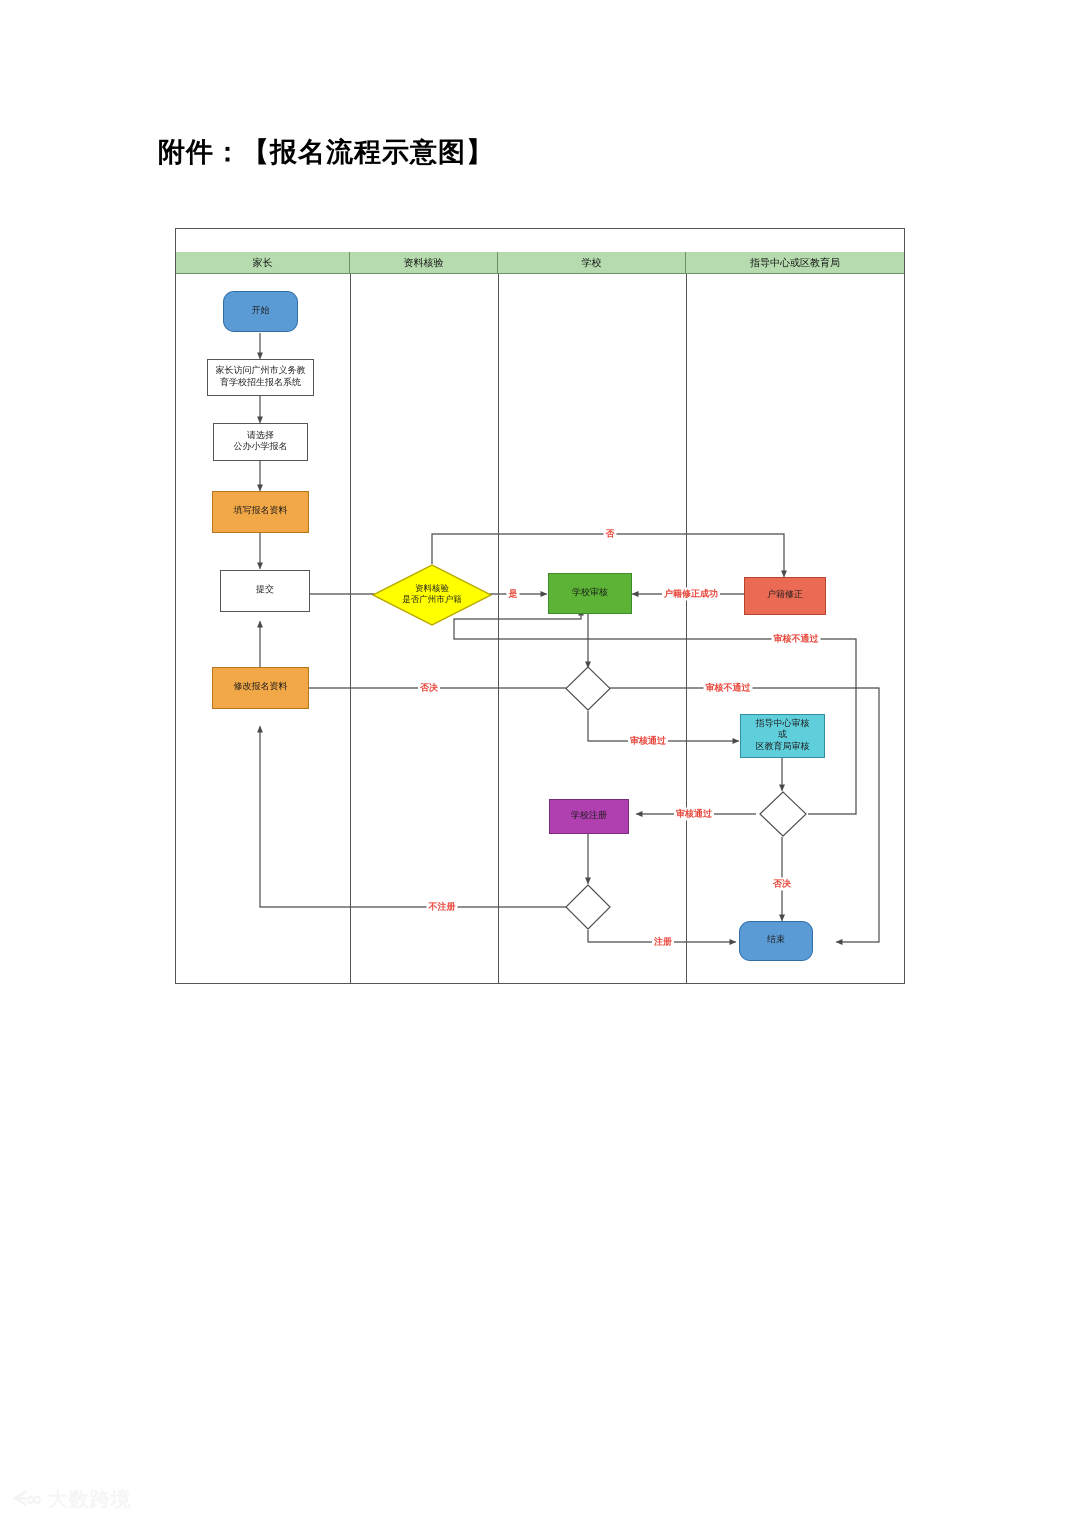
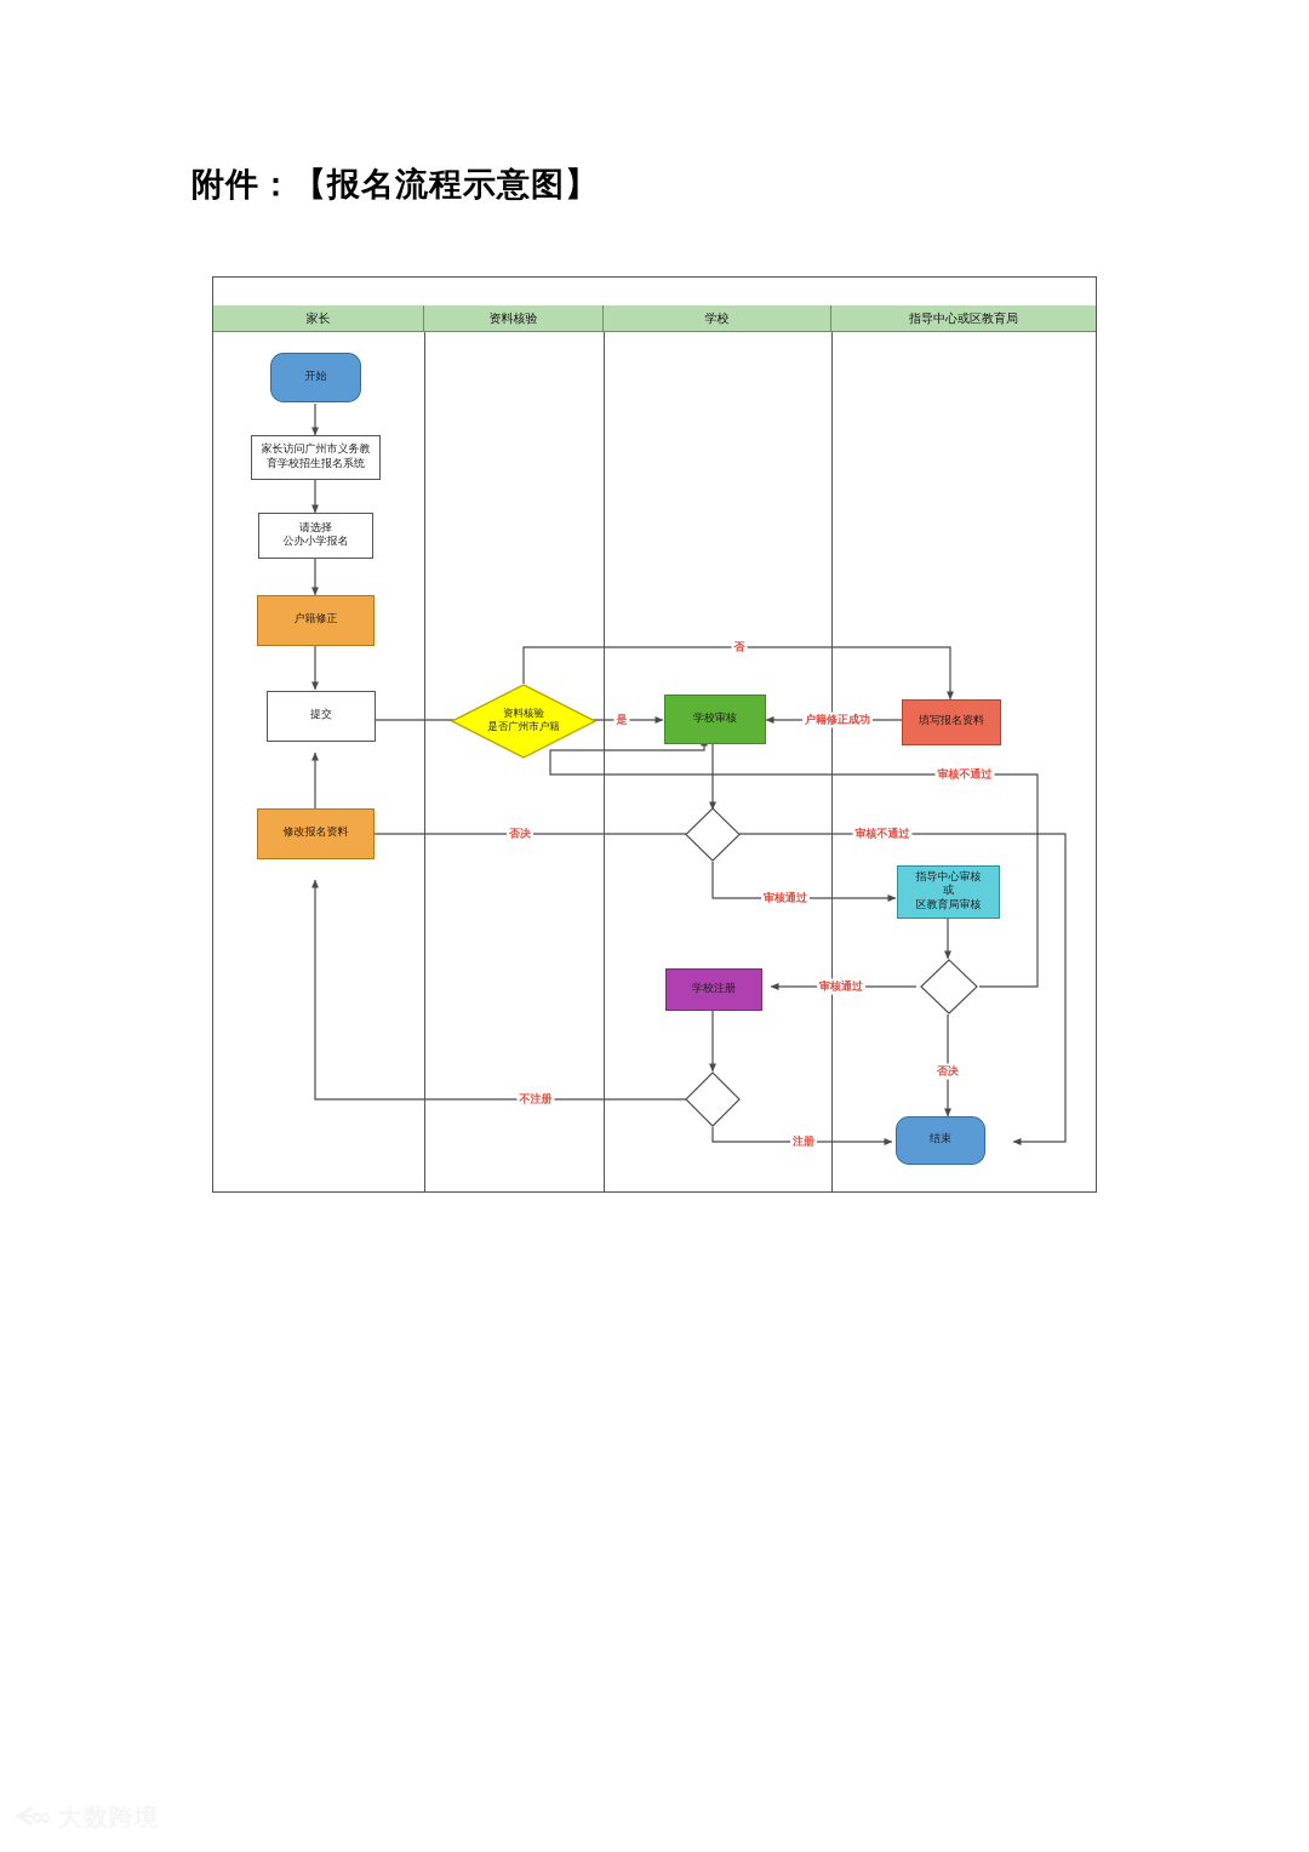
  附件：【报名流程示意图】
  家长
  资料核验
  学校
  指导中心或区教育局
  开始
  家长访问广州市义务教
  育学校招生报名系统
  请选择
  公办小学报名
- 填写报名资料
+ 户籍修正
  提交
  修改报名资料
  资料核验
  是否广州市户籍
  学校审核
- 户籍修正
+ 填写报名资料
  指导中心审核
  或
  区教育局审核
  学校注册
  结束
  否
  是
  户籍修正成功
  否决
  审核通过
  审核不通过
  审核不通过
  审核通过
  否决
  不注册
  注册
